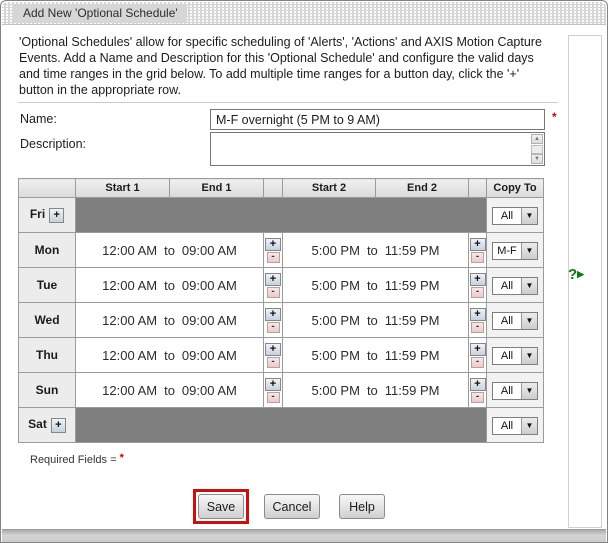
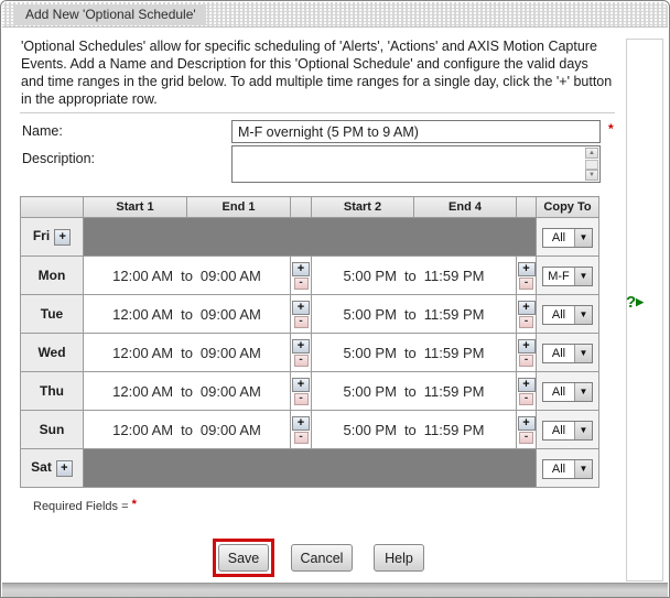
  Add New 'Optional Schedule'
- 'Optional Schedules' allow for specific scheduling of 'Alerts', 'Actions' and AXIS Motion Capture Events. Add a Name and Description for this 'Optional Schedule' and configure the valid days and time ranges in the grid below. To add multiple time ranges for a button day, click the '+' button in the appropriate row.
+ 'Optional Schedules' allow for specific scheduling of 'Alerts', 'Actions' and AXIS Motion Capture Events. Add a Name and Description for this 'Optional Schedule' and configure the valid days and time ranges in the grid below. To add multiple time ranges for a single day, click the '+' button in the appropriate row.
  Name:
  M-F overnight (5 PM to 9 AM)
  *
  Description:
- 	Start 1	End 1		Start 2	End 2		Copy To
+ 	Start 1	End 1		Start 2	End 4		Copy To
  Fri +		All ▼
  Mon	12:00 AM to 09:00 AM	+-	5:00 PM to 11:59 PM	+-	M-F ▼
  Tue	12:00 AM to 09:00 AM	+-	5:00 PM to 11:59 PM	+-	All ▼
  Wed	12:00 AM to 09:00 AM	+-	5:00 PM to 11:59 PM	+-	All ▼
  Thu	12:00 AM to 09:00 AM	+-	5:00 PM to 11:59 PM	+-	All ▼
  Sun	12:00 AM to 09:00 AM	+-	5:00 PM to 11:59 PM	+-	All ▼
  Sat +		All ▼
  Required Fields = *
  Save
  Cancel
  Help
  ?▶
